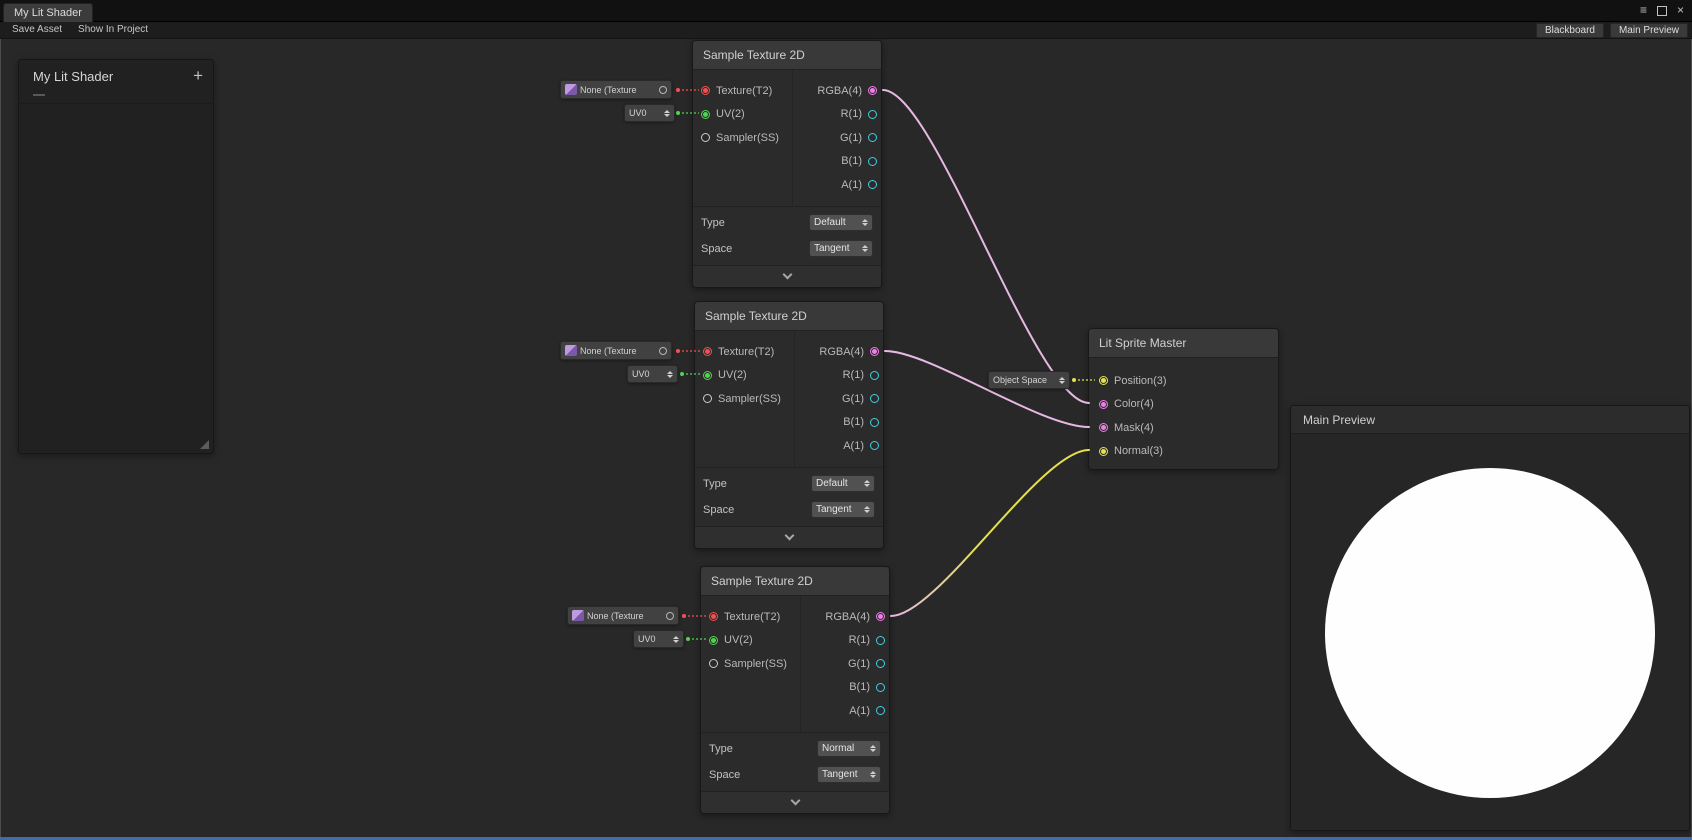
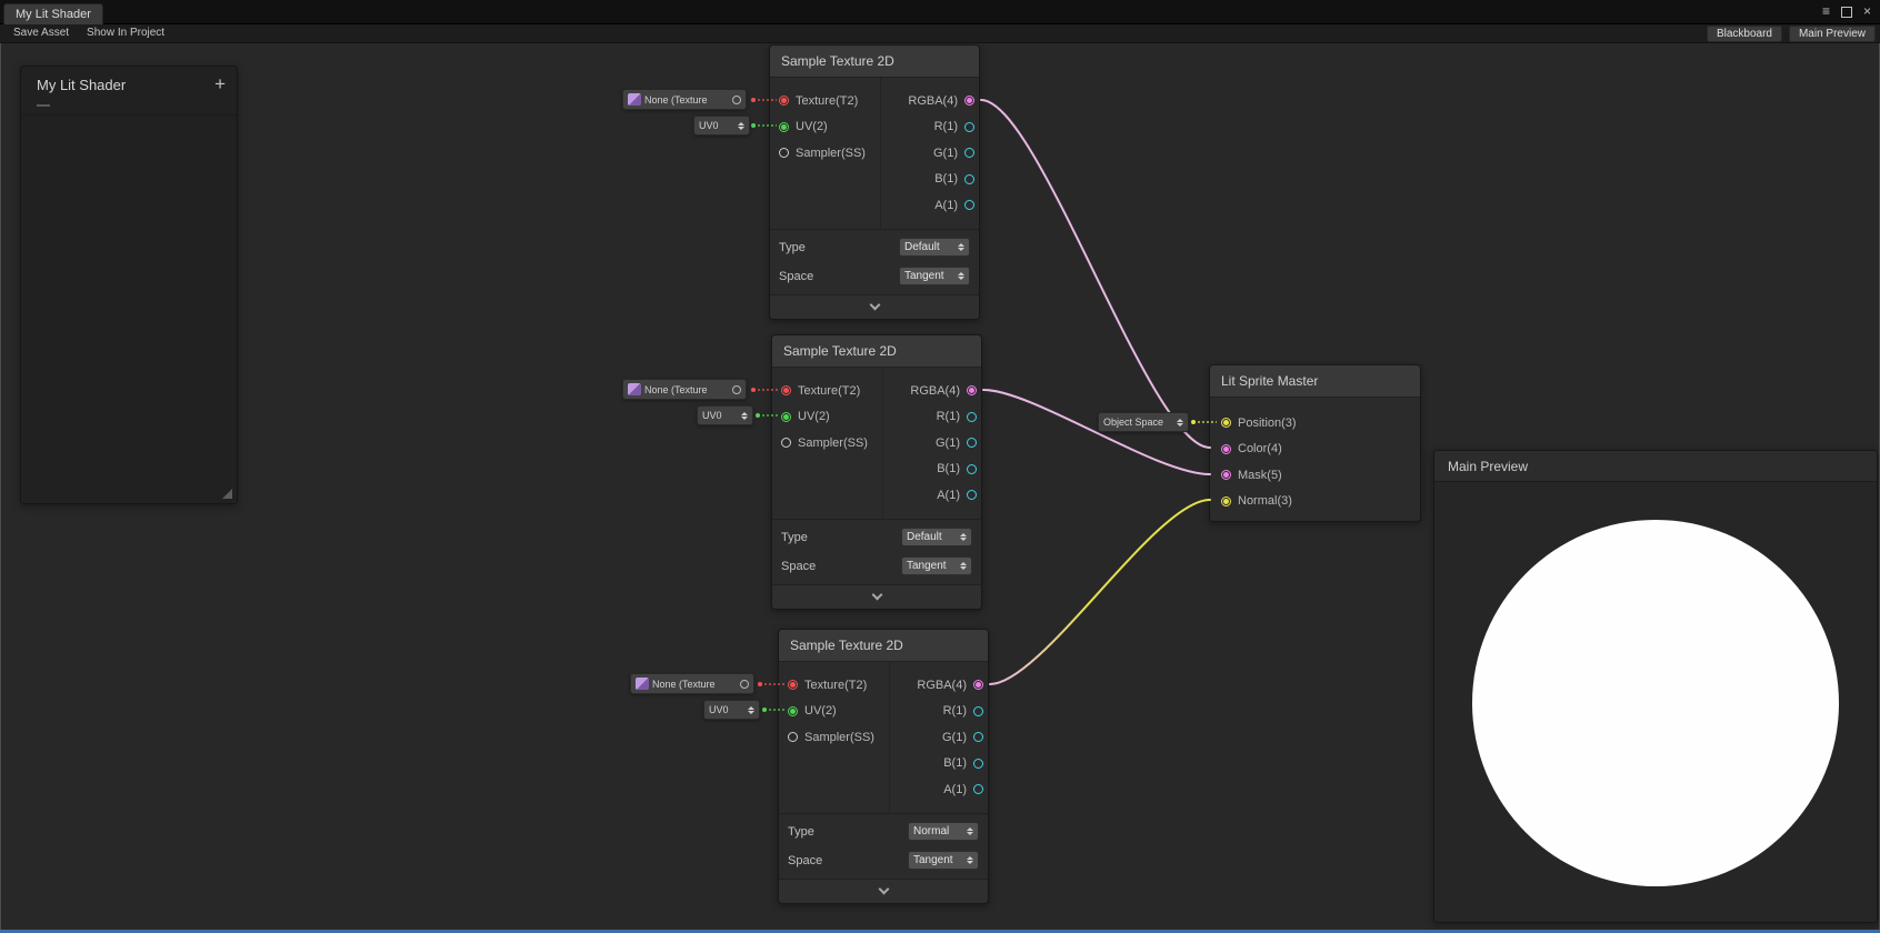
  My Lit Shader
  ≡
  ×
  Save Asset
  Show In Project
  Blackboard
  Main Preview
  Sample Texture 2D
  Texture(T2)
  UV(2)
  Sampler(SS)
  RGBA(4)
  R(1)
  G(1)
  B(1)
  A(1)
  Type
  Default
  Space
  Tangent
  None (Texture
  UV0
  Sample Texture 2D
  Texture(T2)
  UV(2)
  Sampler(SS)
  RGBA(4)
  R(1)
  G(1)
  B(1)
  A(1)
  Type
  Default
  Space
  Tangent
  None (Texture
  UV0
  Sample Texture 2D
  Texture(T2)
  UV(2)
  Sampler(SS)
  RGBA(4)
  R(1)
  G(1)
  B(1)
  A(1)
  Type
  Normal
  Space
  Tangent
  None (Texture
  UV0
  Lit Sprite Master
  Position(3)
  Color(4)
- Mask(4)
+ Mask(5)
  Normal(3)
  Object Space
  My Lit Shader
  +
  Main Preview
